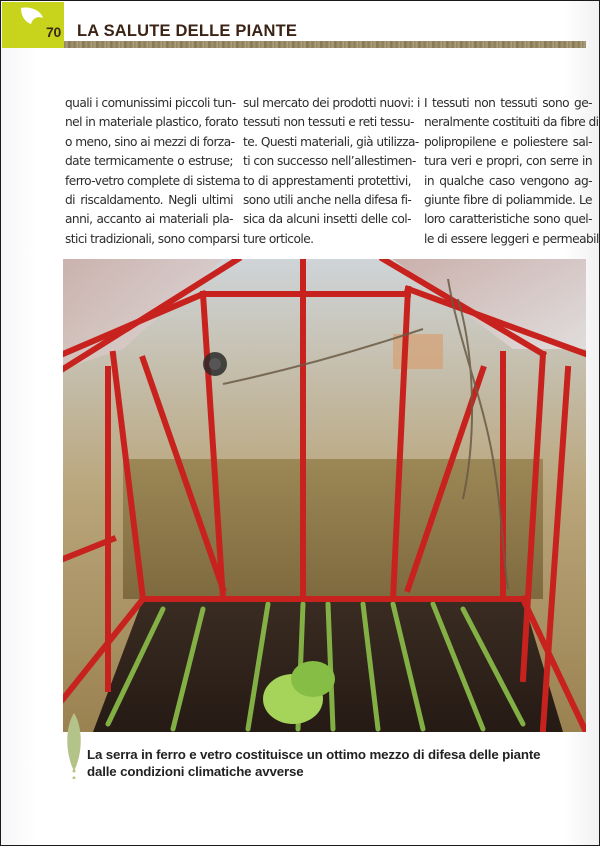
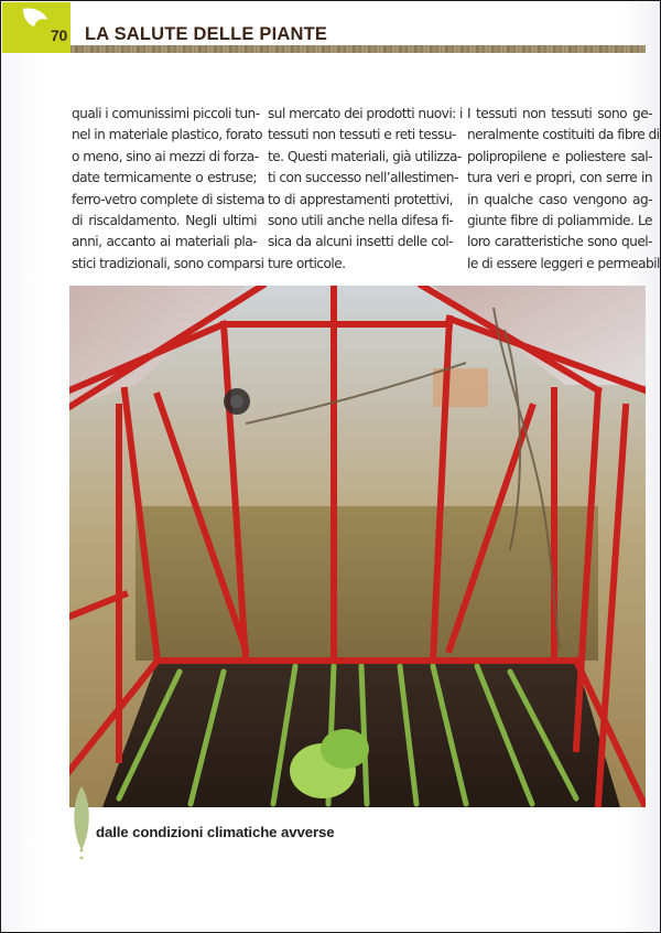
  70
  LA SALUTE DELLE PIANTE
  quali i comunissimi piccoli tun-
  nel in materiale plastico, forato
  o meno, sino ai mezzi di forza-
  date termicamente o estruse;
  ferro-vetro complete di sistema
  di riscaldamento. Negli ultimi
  anni, accanto ai materiali pla-
  stici tradizionali, sono comparsi
  sul mercato dei prodotti nuovi: i
  tessuti non tessuti e reti tessu-
  te. Questi materiali, già utilizza-
  ti con successo nell’allestimen-
  to di apprestamenti protettivi,
  sono utili anche nella difesa fi-
  sica da alcuni insetti delle col-
  ture orticole.
  I tessuti non tessuti sono ge-
  neralmente costituiti da fibre di
  polipropilene e poliestere sal-
  tura veri e propri, con serre in
  in qualche caso vengono ag-
  giunte fibre di poliammide. Le
  loro caratteristiche sono quel-
  le di essere leggeri e permeabil
- La serra in ferro e vetro costituisce un ottimo mezzo di difesa delle piante
  dalle condizioni climatiche avverse
